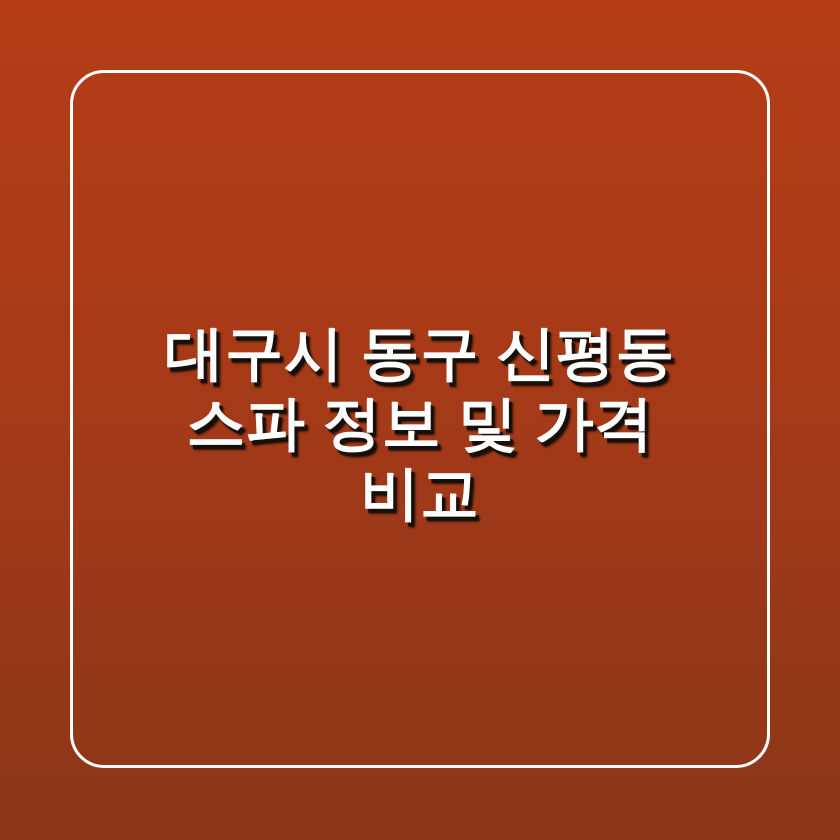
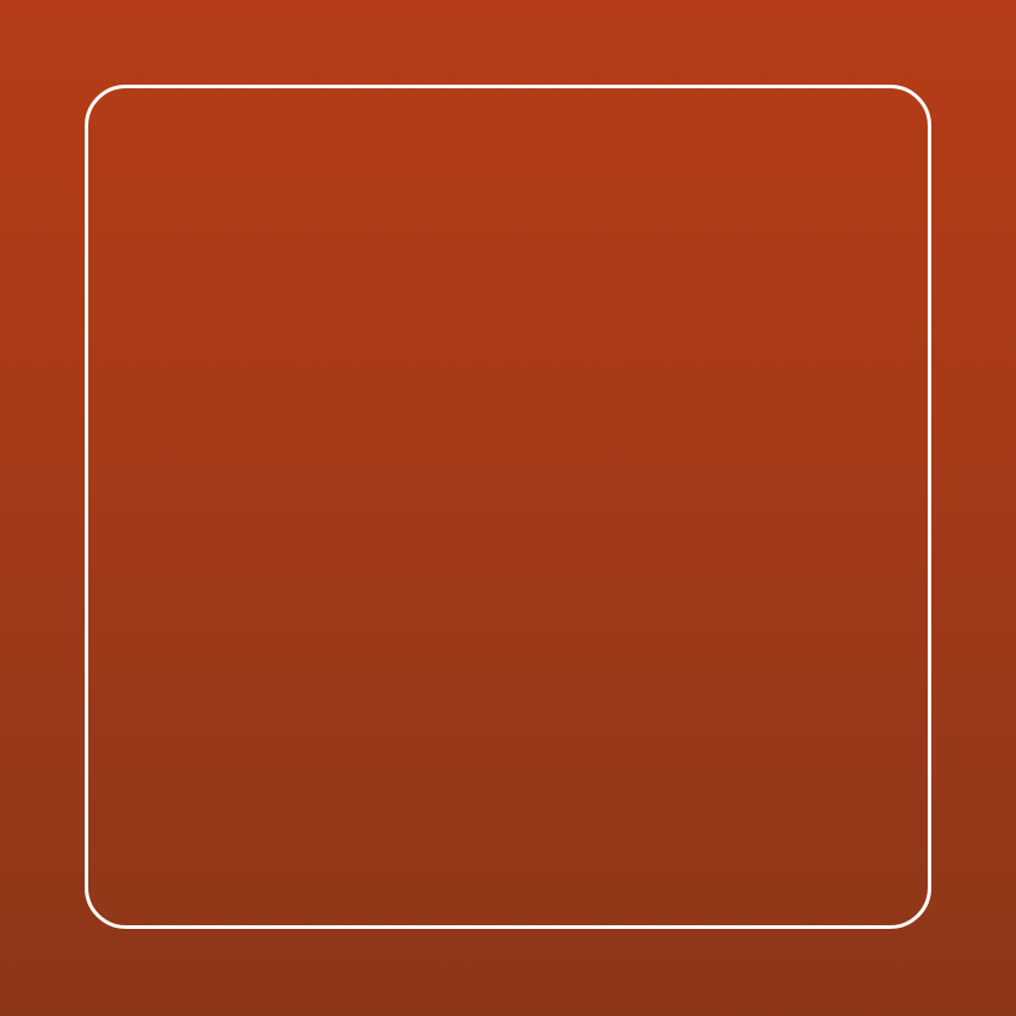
- 대구시 동구 신평동
- 스파 정보 및 가격
- 비교
